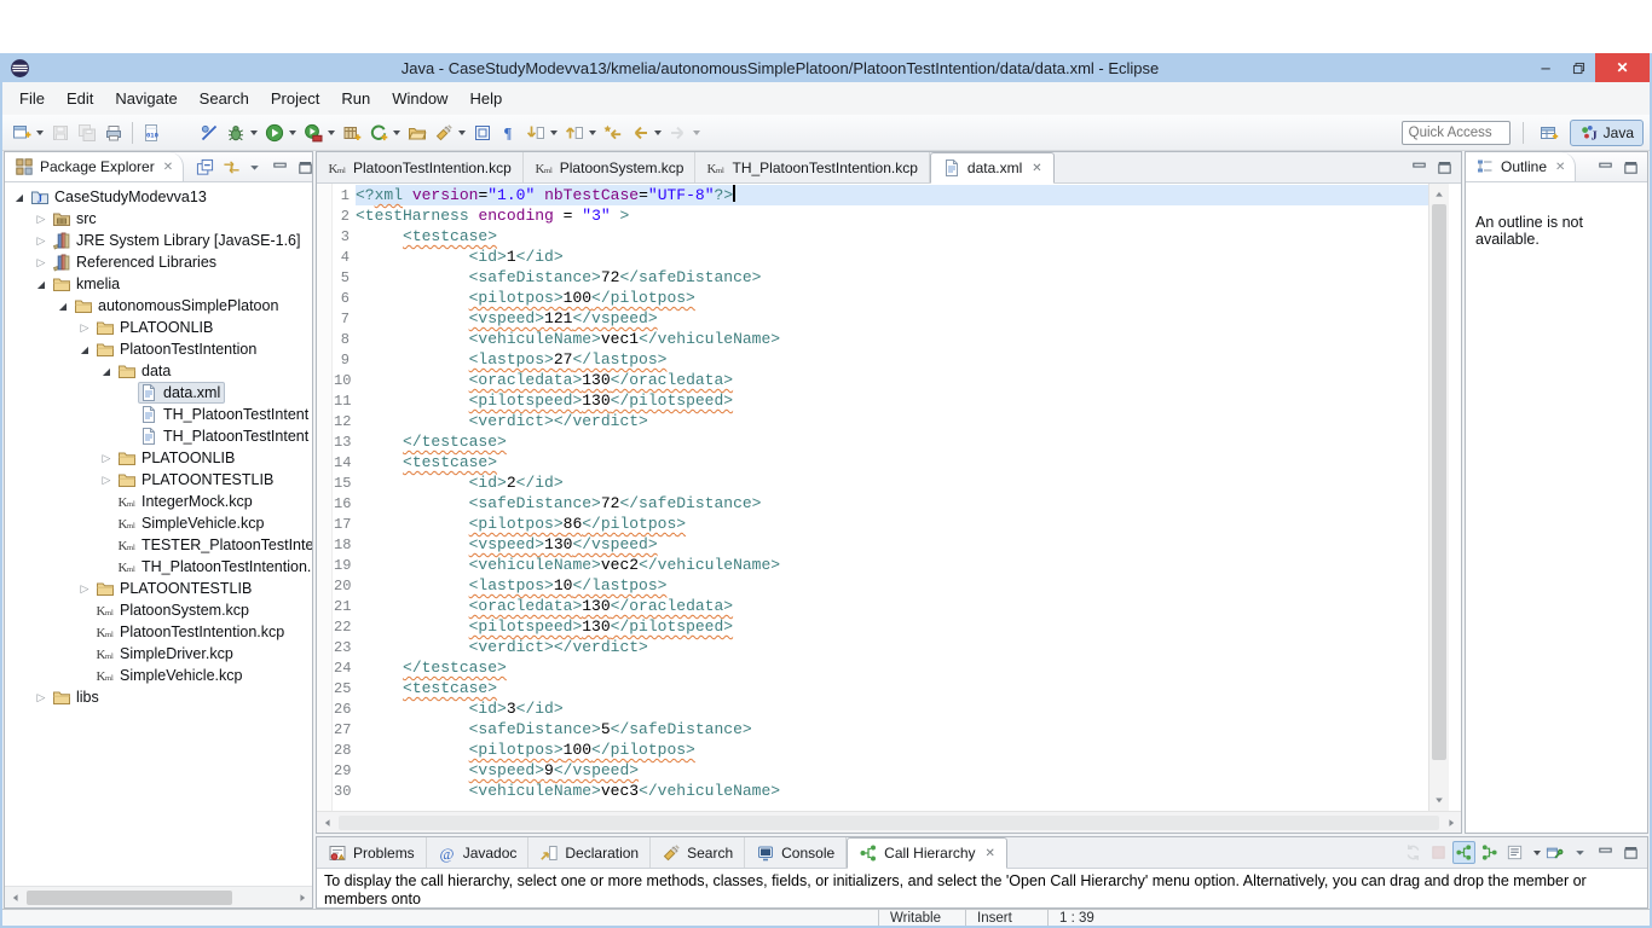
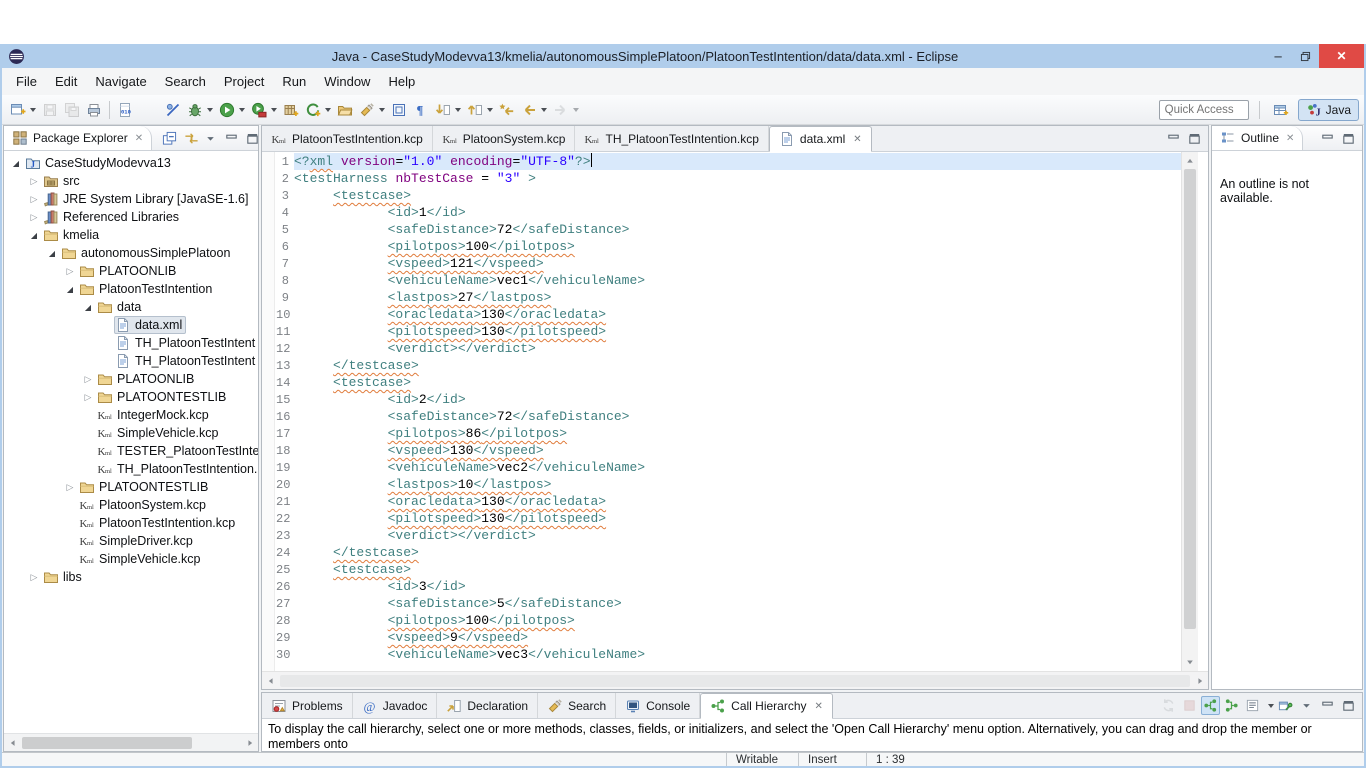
  Java - CaseStudyModevva13/kmelia/autonomousSimplePlatoon/PlatoonTestIntention/data/data.xml - Eclipse
  ✕
  File
  Edit
  Navigate
  Search
  Project
  Run
  Window
  Help
  ¶
  Quick Access
  J
  Java
  Package Explorer
  ✕
  ◢
  J
  CaseStudyModevva13
  ▷
  src
  ▷
  JRE System Library [JavaSE-1.6]
  ▷
  Referenced Libraries
  ◢
  kmelia
  ◢
  autonomousSimplePlatoon
  ▷
  PLATOONLIB
  ◢
  PlatoonTestIntention
  ◢
  data
  data.xml
  TH_PlatoonTestIntent
  TH_PlatoonTestIntent
  ▷
  PLATOONLIB
  ▷
  PLATOONTESTLIB
  K
  IntegerMock.kcp
  K
  SimpleVehicle.kcp
  K
  TESTER_PlatoonTestInte
  K
  TH_PlatoonTestIntention.
  ▷
  PLATOONTESTLIB
  K
  PlatoonSystem.kcp
  K
  PlatoonTestIntention.kcp
  K
  SimpleDriver.kcp
  K
  SimpleVehicle.kcp
  ▷
  libs
  K
  PlatoonTestIntention.kcp
  K
  PlatoonSystem.kcp
  K
  TH_PlatoonTestIntention.kcp
  data.xml
  ✕
  1
- <?xml version="1.0" nbTestCase="UTF-8"?>
+ <?xml version="1.0" encoding="UTF-8"?>
  2
- <testHarness encoding = "3" >
+ <testHarness nbTestCase = "3" >
  3
  <testcase>
  4
  <id>1</id>
  5
  <safeDistance>72</safeDistance>
  6
  <pilotpos>100</pilotpos>
  7
  <vspeed>121</vspeed>
  8
  <vehiculeName>vec1</vehiculeName>
  9
  <lastpos>27</lastpos>
  10
  <oracledata>130</oracledata>
  11
  <pilotspeed>130</pilotspeed>
  12
  <verdict></verdict>
  13
  </testcase>
  14
  <testcase>
  15
  <id>2</id>
  16
  <safeDistance>72</safeDistance>
  17
  <pilotpos>86</pilotpos>
  18
  <vspeed>130</vspeed>
  19
  <vehiculeName>vec2</vehiculeName>
  20
  <lastpos>10</lastpos>
  21
  <oracledata>130</oracledata>
  22
  <pilotspeed>130</pilotspeed>
  23
  <verdict></verdict>
  24
  </testcase>
  25
  <testcase>
  26
  <id>3</id>
  27
  <safeDistance>5</safeDistance>
  28
  <pilotpos>100</pilotpos>
  29
  <vspeed>9</vspeed>
  30
  <vehiculeName>vec3</vehiculeName>
  Outline
  ✕
  An outline is not available.
  Problems
  @
  Javadoc
  Declaration
  Search
  Console
  Call Hierarchy
  ✕
  To display the call hierarchy, select one or more methods, classes, fields, or initializers, and select the 'Open Call Hierarchy' menu option. Alternatively, you can drag and drop the member or members onto
  Writable
  Insert
  1 : 39
